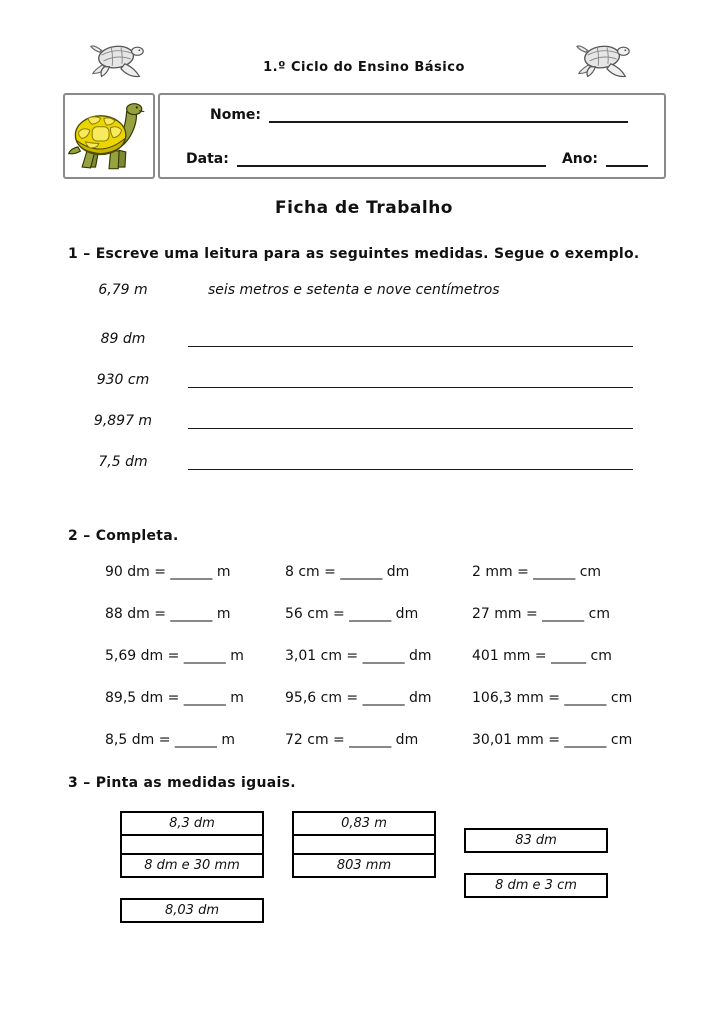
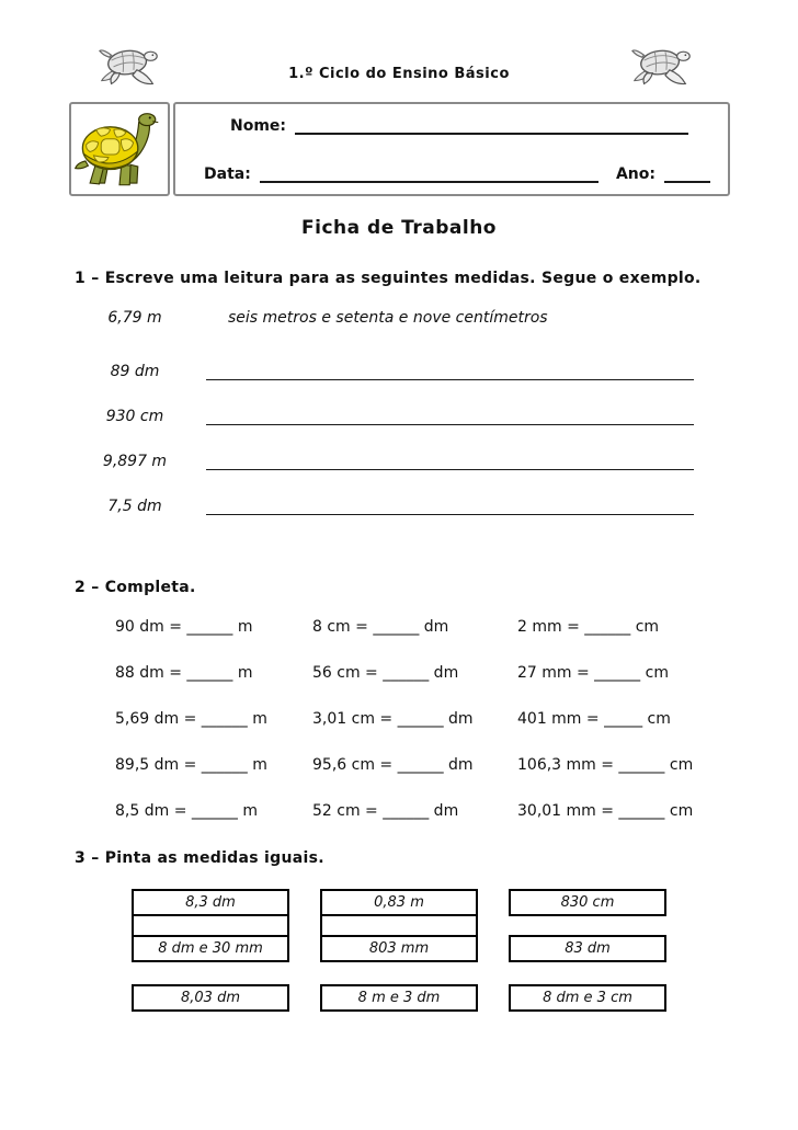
  1.º Ciclo do Ensino Básico
  Nome:
  Data:
  Ano:
  Ficha de Trabalho
  1 – Escreve uma leitura para as seguintes medidas. Segue o exemplo.
  6,79 m
  seis metros e setenta e nove centímetros
  89 dm
  930 cm
  9,897 m
  7,5 dm
  2 – Completa.
  90 dm = ______ m
  8 cm = ______ dm
  2 mm = ______ cm
  88 dm = ______ m
  56 cm = ______ dm
  27 mm = ______ cm
  5,69 dm = ______ m
  3,01 cm = ______ dm
  401 mm = _____ cm
  89,5 dm = ______ m
  95,6 cm = ______ dm
  106,3 mm = ______ cm
  8,5 dm = ______ m
- 72 cm = ______ dm
+ 52 cm = ______ dm
  30,01 mm = ______ cm
  3 – Pinta as medidas iguais.
  8,3 dm
  8 dm e 30 mm
  8,03 dm
  0,83 m
  803 mm
+ 8 m e 3 dm
+ 830 cm
  83 dm
  8 dm e 3 cm
